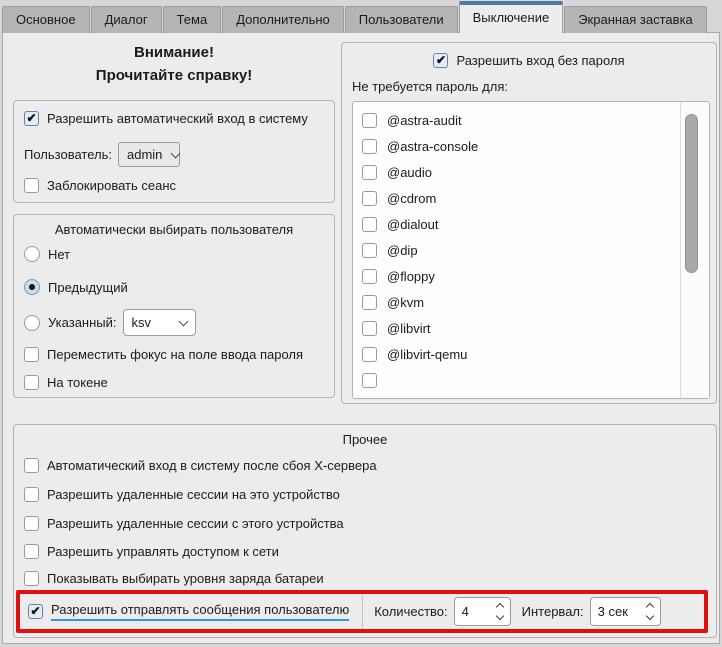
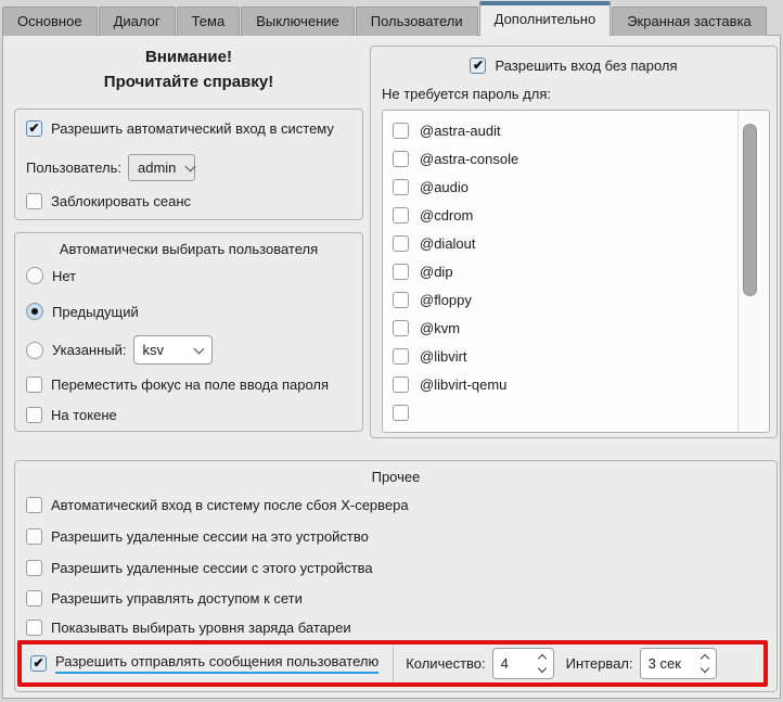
  Основное
  Диалог
  Тема
- Дополнительно
+ Выключение
  Пользователи
- Выключение
+ Дополнительно
  Экранная заставка
  Внимание!
  Прочитайте справку!
  Разрешить автоматический вход в систему
  Пользователь:
  admin
  Заблокировать сеанс
  Автоматически выбирать пользователя
  Нет
  Предыдущий
  Указанный:
  ksv
  Переместить фокус на поле ввода пароля
  На токене
  Разрешить вход без пароля
  Не требуется пароль для:
  @astra-audit
  @astra-console
  @audio
  @cdrom
  @dialout
  @dip
  @floppy
  @kvm
  @libvirt
  @libvirt-qemu
  Прочее
  Автоматический вход в систему после сбоя X-сервера
  Разрешить удаленные сессии на это устройство
  Разрешить удаленные сессии с этого устройства
  Разрешить управлять доступом к сети
  Показывать выбирать уровня заряда батареи
  Разрешить отправлять сообщения пользователю
  Количество:
  4
  Интервал:
  3 сек
